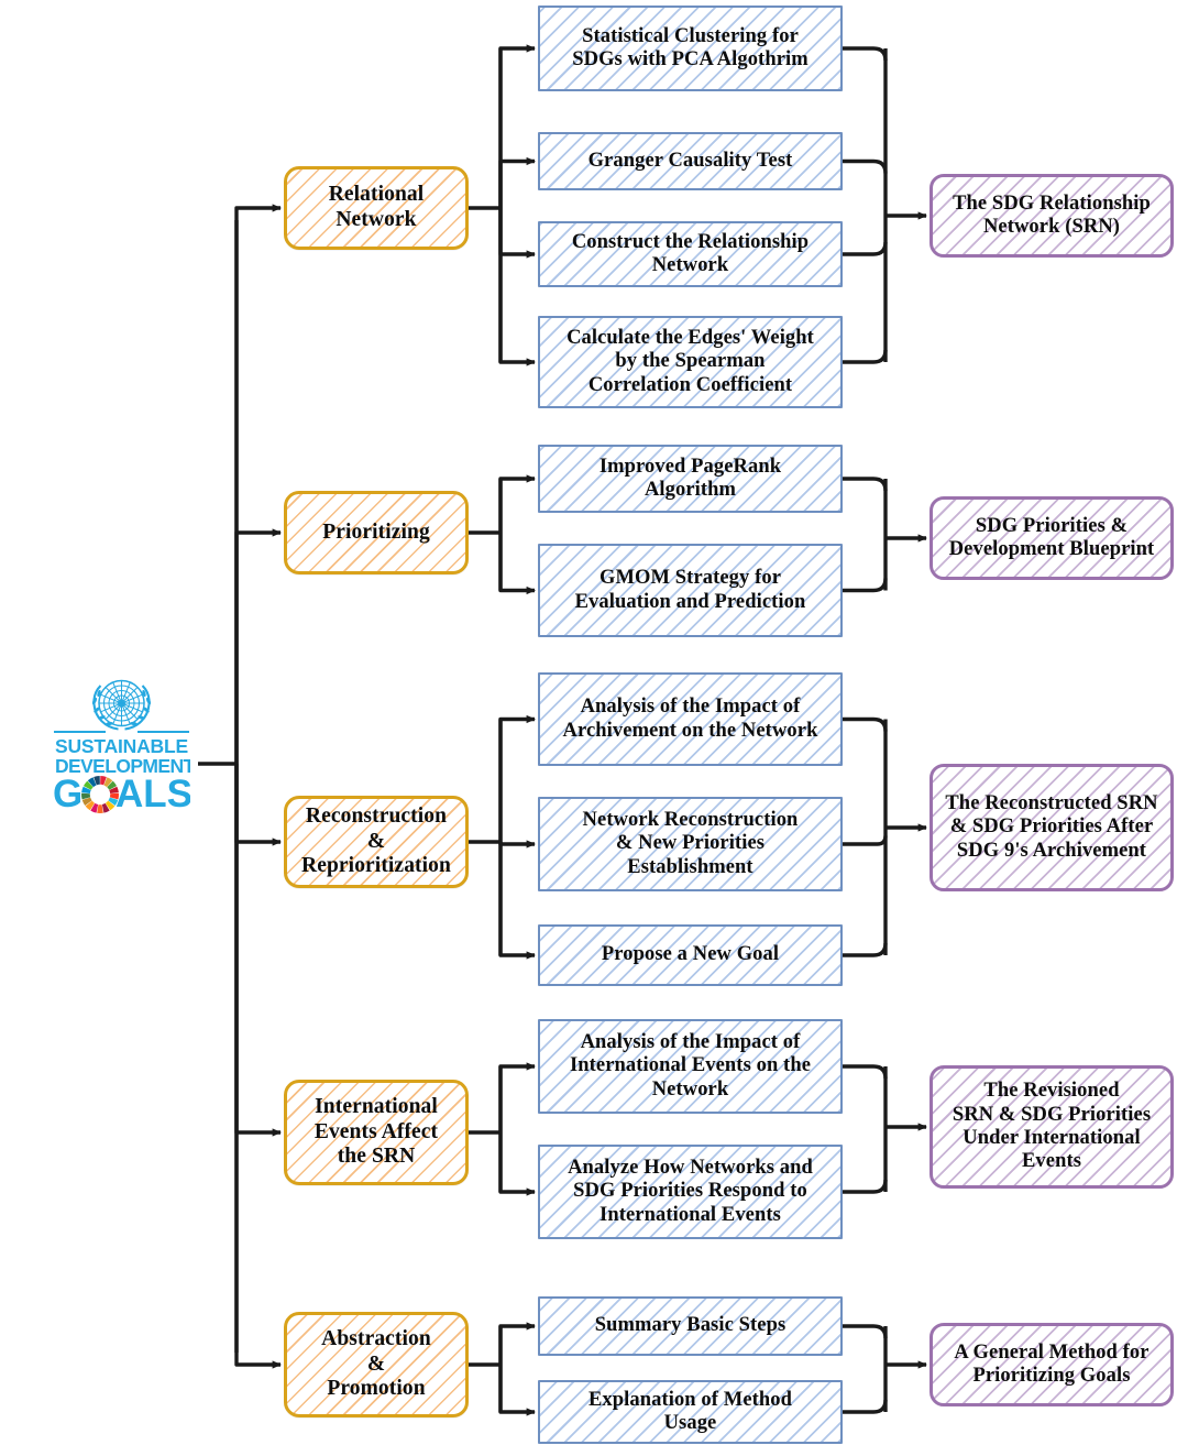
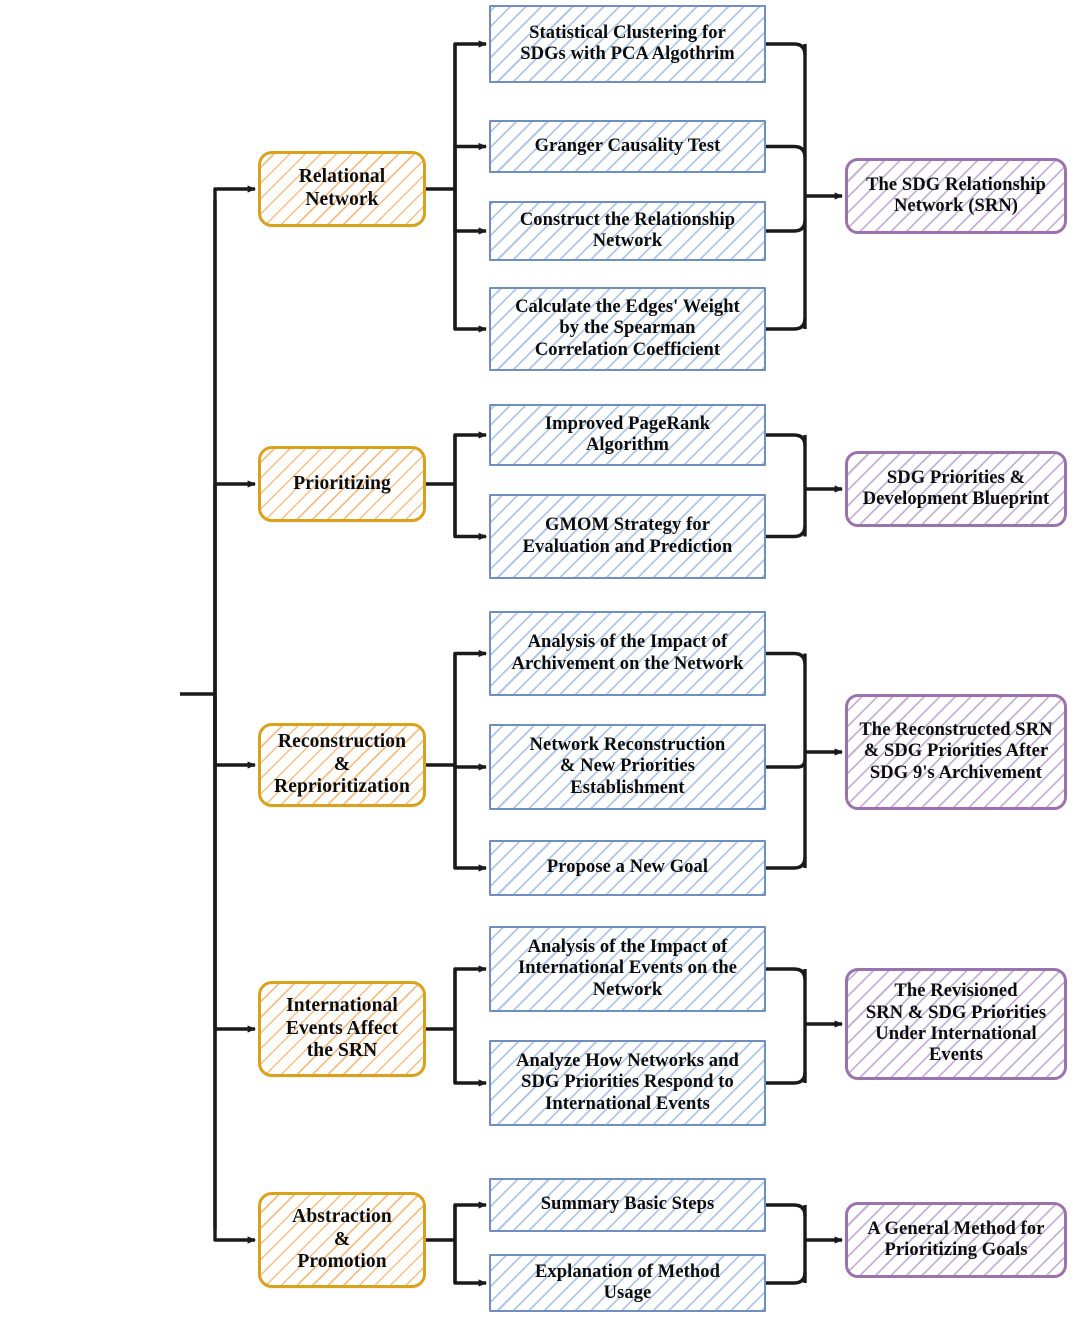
- SUSTAINABLE
- DEVELOPMENT
- G
- ALS
  Relational
  Network
  Statistical Clustering for
  SDGs with PCA Algothrim
  Granger Causality Test
  Construct the Relationship
  Network
  Calculate the Edges' Weight
  by the Spearman
  Correlation Coefficient
  The SDG Relationship
  Network (SRN)
  Prioritizing
  Improved PageRank
  Algorithm
  GMOM Strategy for
  Evaluation and Prediction
  SDG Priorities &
  Development Blueprint
  Reconstruction
  &
  Reprioritization
  Analysis of the Impact of
  Archivement on the Network
  Network Reconstruction
  & New Priorities
  Establishment
  Propose a New Goal
  The Reconstructed SRN
  & SDG Priorities After
  SDG 9's Archivement
  International
  Events Affect
  the SRN
  Analysis of the Impact of
  International Events on the
  Network
  Analyze How Networks and
  SDG Priorities Respond to
  International Events
  The Revisioned
  SRN & SDG Priorities
  Under International
  Events
  Abstraction
  &
  Promotion
  Summary Basic Steps
  Explanation of Method
  Usage
  A General Method for
  Prioritizing Goals
